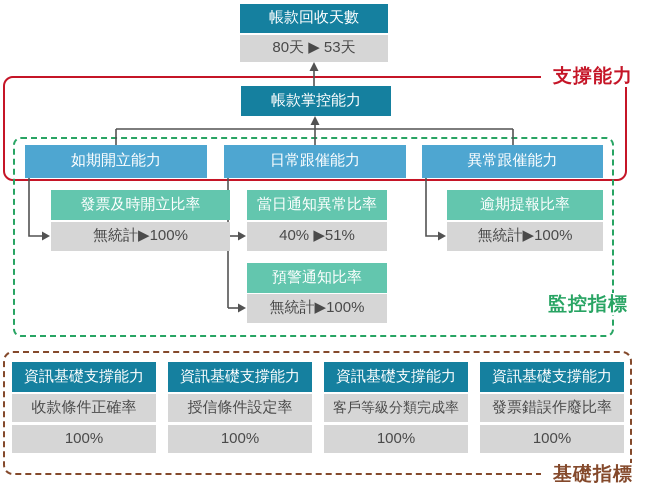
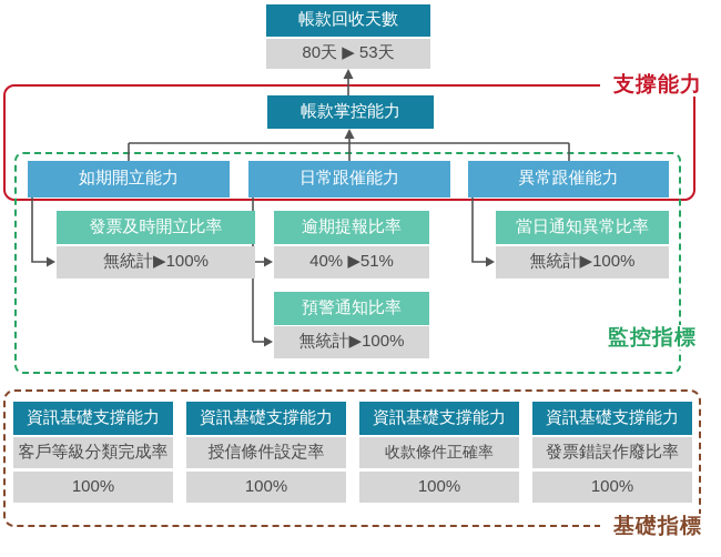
  帳款回收天數
  80天 ▶ 53天
  帳款掌控能力
  支撐能力
  如期開立能力
  日常跟催能力
  異常跟催能力
  發票及時開立比率
  無統計▶100%
- 當日通知異常比率
+ 逾期提報比率
  40% ▶51%
  預警通知比率
  無統計▶100%
- 逾期提報比率
+ 當日通知異常比率
  無統計▶100%
  監控指標
  資訊基礎支撐能力
- 收款條件正確率
+ 客戶等級分類完成率
  100%
  資訊基礎支撐能力
  授信條件設定率
  100%
  資訊基礎支撐能力
- 客戶等級分類完成率
+ 收款條件正確率
  100%
  資訊基礎支撐能力
  發票錯誤作廢比率
  100%
  基礎指標
